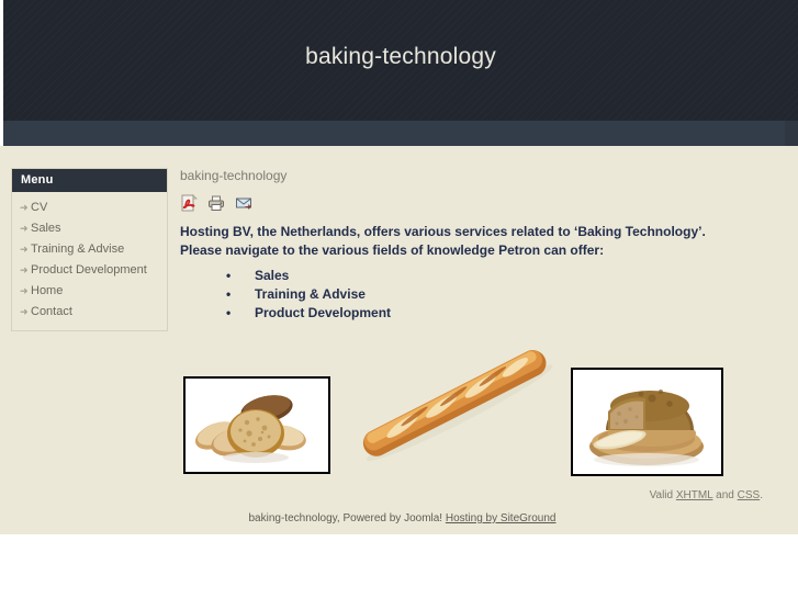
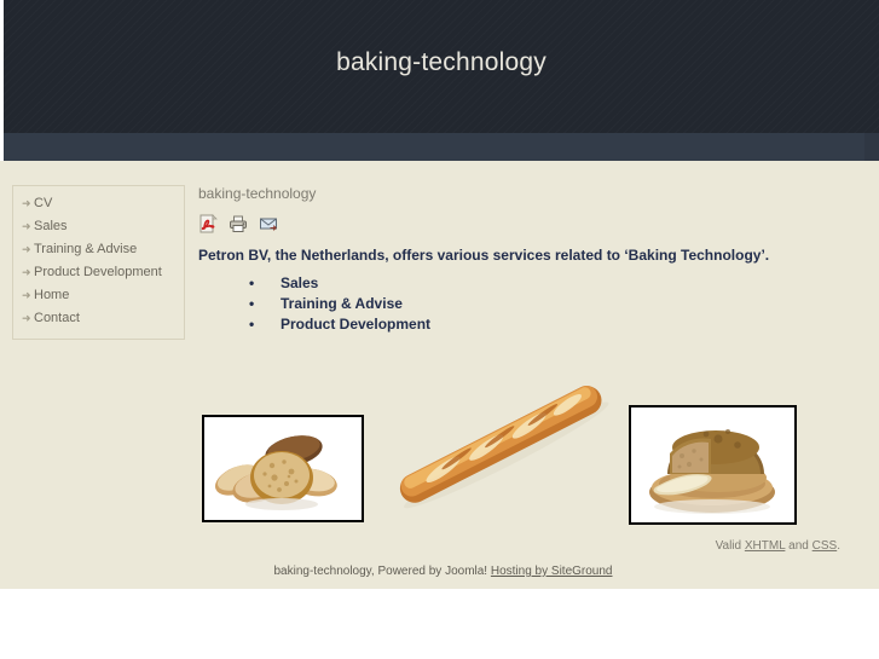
  baking-technology
- Menu
  ➜
  CV
  ➜
  Sales
  ➜
  Training & Advise
  ➜
  Product Development
  ➜
  Home
  ➜
  Contact
  baking-technology
- Hosting BV, the Netherlands, offers various services related to ‘Baking Technology’.
+ Petron BV, the Netherlands, offers various services related to ‘Baking Technology’.
- Please navigate to the various fields of knowledge Petron can offer:
  •
  Sales
  •
  Training & Advise
  •
  Product Development
  Valid XHTML and CSS.
  baking-technology, Powered by Joomla! Hosting by SiteGround
